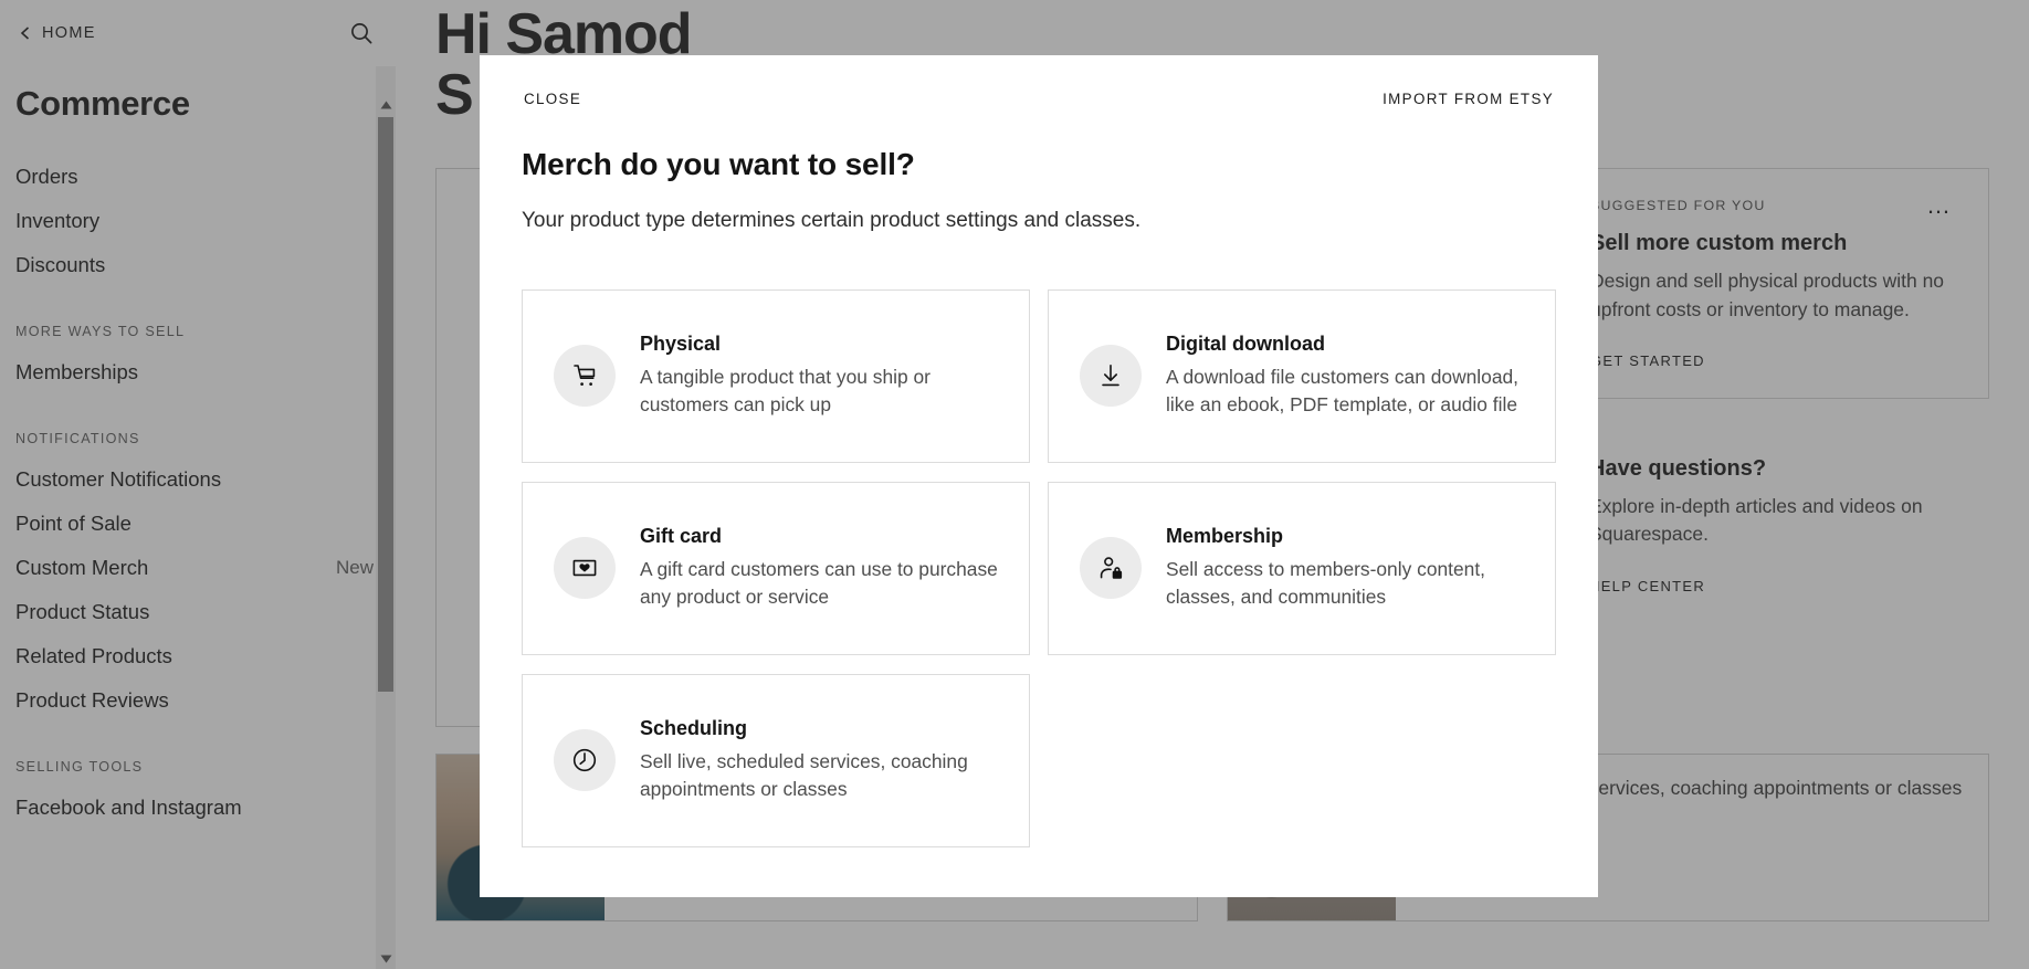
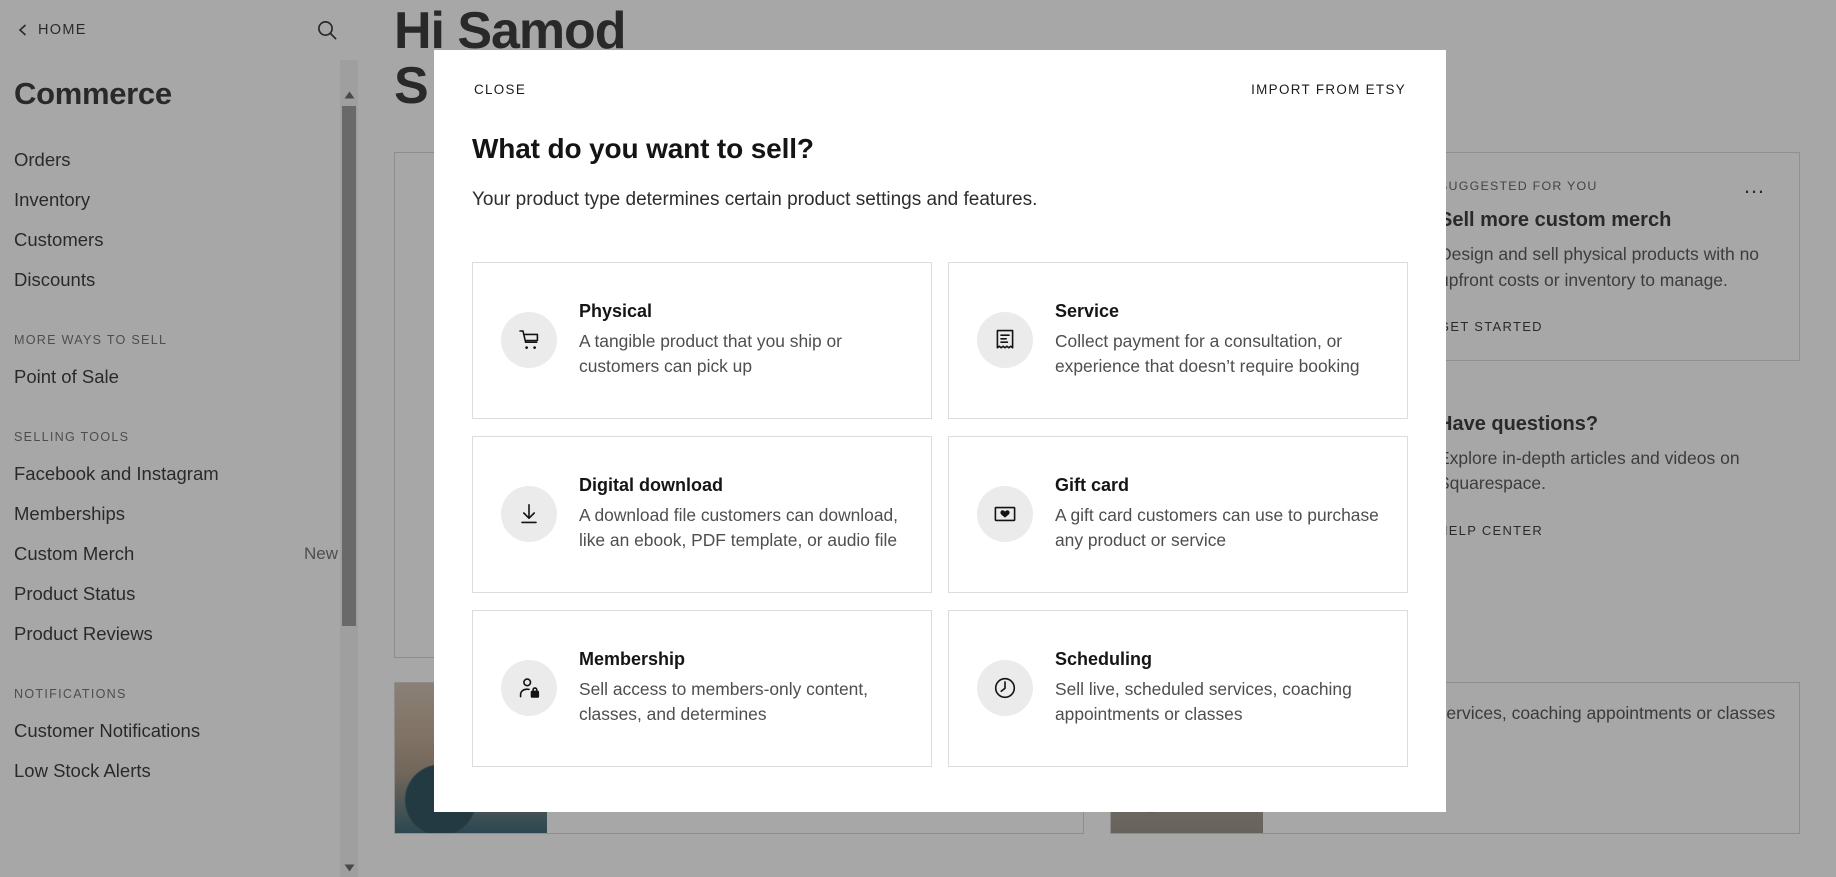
  HOME
  Commerce
  Orders
  Inventory
+ Customers
  Discounts
  MORE WAYS TO SELL
- Memberships
+ Point of Sale
- NOTIFICATIONS
+ SELLING TOOLS
- Customer Notifications
+ Facebook and Instagram
- Point of Sale
+ Memberships
  Custom Merch
  New
  Product Status
- Related Products
  Product Reviews
- SELLING TOOLS
+ NOTIFICATIONS
- Facebook and Instagram
+ Customer Notifications
+ Low Stock Alerts
  Hi Samod
  S
  UGGESTED FOR YOU
  …
  ell more custom merch
  esign and sell physical products with no pfront costs or inventory to manage.
  ET STARTED
  ave questions?
  xplore in-depth articles and videos on quarespace.
  ELP CENTER
  CLOSE
  IMPORT FROM ETSY
- Merch do you want to sell?
+ What do you want to sell?
- Your product type determines certain product settings and classes.
+ Your product type determines certain product settings and features.
  Physical
  A tangible product that you ship or customers can pick up
+ Service
+ Collect payment for a consultation, or experience that doesn’t require booking
  Digital download
  A download file customers can download, like an ebook, PDF template, or audio file
  Gift card
  A gift card customers can use to purchase any product or service
  Membership
- Sell access to members-only content, classes, and communities
+ Sell access to members-only content, classes, and determines
  Scheduling
  Sell live, scheduled services, coaching appointments or classes
